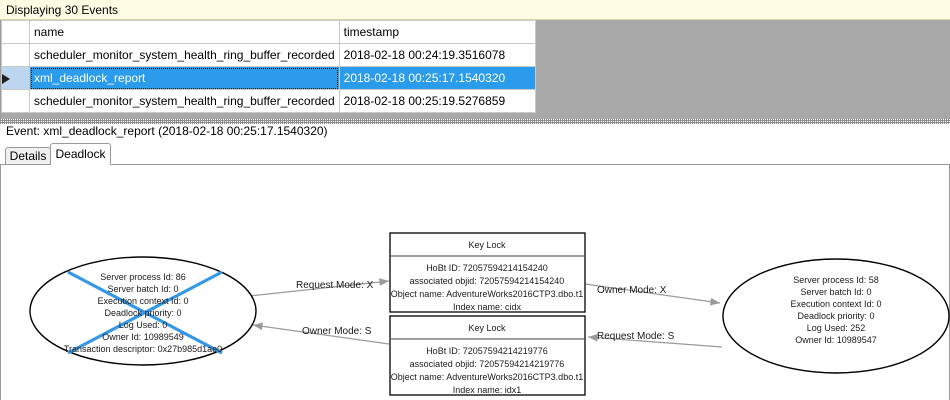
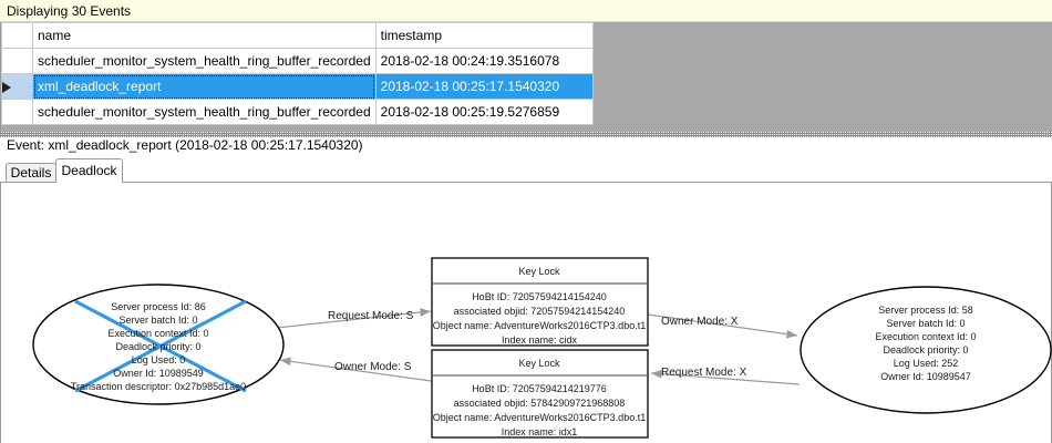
  Displaying 30 Events
  	name	timestamp
  	scheduler_monitor_system_health_ring_buffer_recorded	2018-02-18 00:24:19.3516078
  	xml_deadlock_report	2018-02-18 00:25:17.1540320
  	scheduler_monitor_system_health_ring_buffer_recorded	2018-02-18 00:25:19.5276859
  Event: xml_deadlock_report (2018-02-18 00:25:17.1540320)
  Details
  Deadlock
- Request Mode: X
+ Request Mode: S
  Owner Mode: X
  Owner Mode: S
- Request Mode: S
+ Request Mode: X
  Server process Id: 86
  Server batch Id: 0
  Execution context Id: 0
  Deadlock priority: 0
  Log Used: 0
  Owner Id: 10989549
  Transaction descriptor: 0x27b985d1ae0
  Server process Id: 58
  Server batch Id: 0
  Execution context Id: 0
  Deadlock priority: 0
  Log Used: 252
  Owner Id: 10989547
  Key Lock
  HoBt ID: 72057594214154240
  associated objid: 72057594214154240
  Object name: AdventureWorks2016CTP3.dbo.t1
  Index name: cidx
  Key Lock
  HoBt ID: 72057594214219776
- associated objid: 72057594214219776
+ associated objid: 57842909721968808
  Object name: AdventureWorks2016CTP3.dbo.t1
  Index name: idx1
